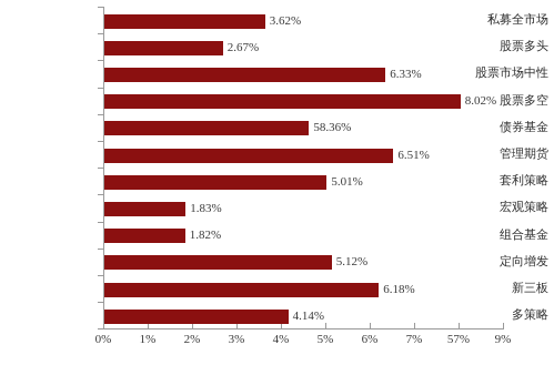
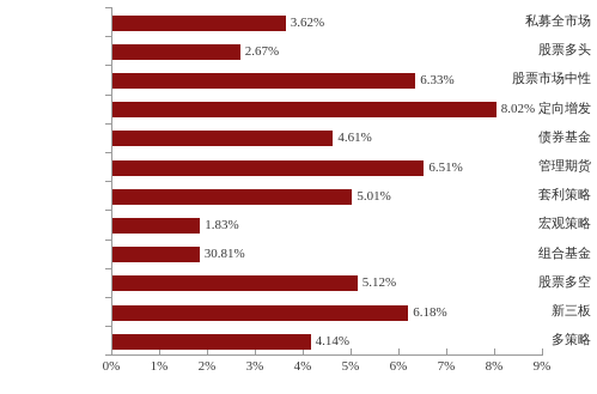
  私募全市场
  股票多头
  股票市场中性
- 股票多空
+ 定向增发
  债券基金
  管理期货
  套利策略
  宏观策略
  组合基金
- 定向增发
+ 股票多空
  新三板
  多策略
  0%
  1%
  2%
  3%
  4%
  5%
  6%
  7%
- 57%
+ 8%
  9%
  3.62%
  2.67%
  6.33%
  8.02%
- 58.36%
+ 4.61%
  6.51%
  5.01%
  1.83%
- 1.82%
+ 30.81%
  5.12%
  6.18%
  4.14%
